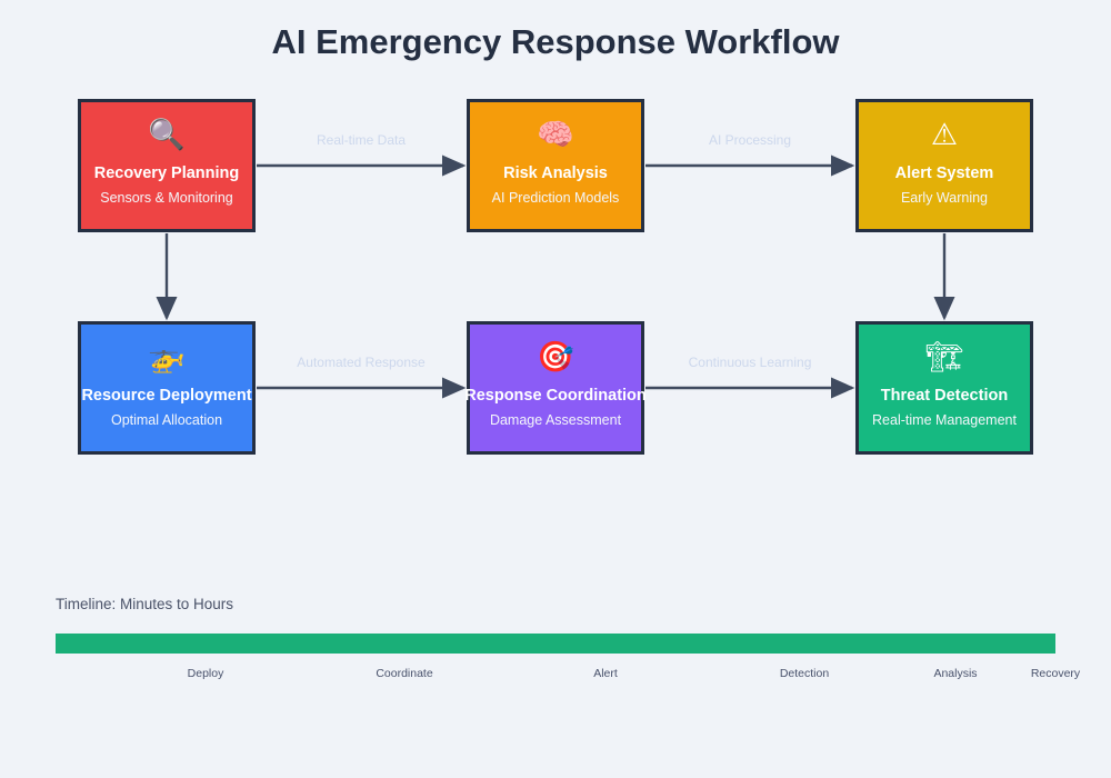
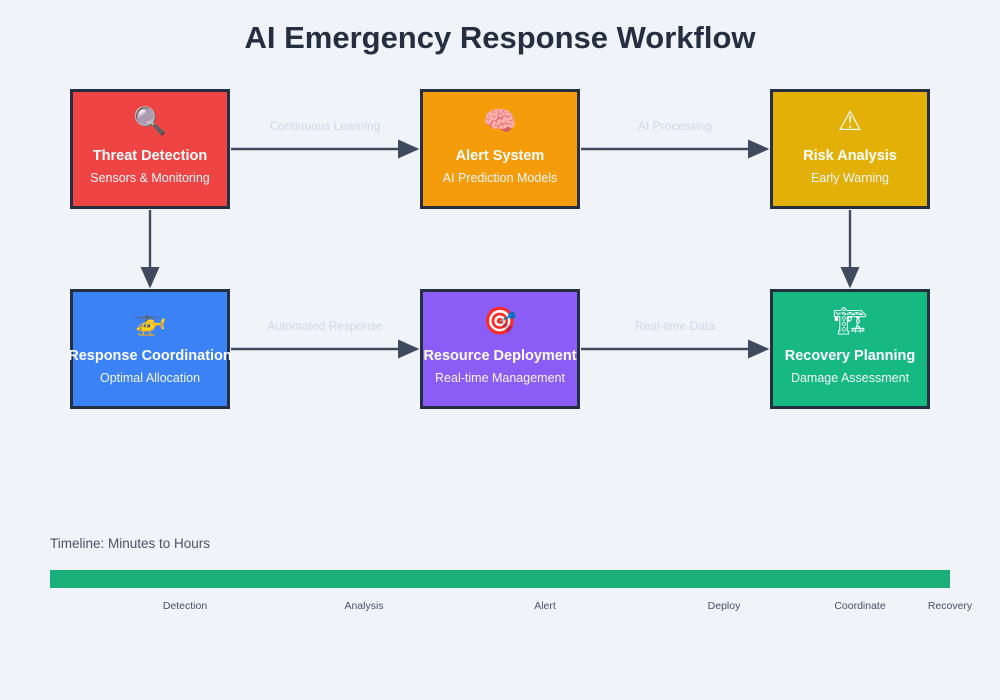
  AI Emergency Response Workflow
  🔍
- Recovery Planning
+ Threat Detection
  Sensors & Monitoring
  🧠
- Risk Analysis
+ Alert System
  AI Prediction Models
  ⚠
- Alert System
+ Risk Analysis
  Early Warning
  🚁
- Resource Deployment
+ Response Coordination
  Optimal Allocation
  🎯
- Response Coordination
+ Resource Deployment
- Damage Assessment
+ Real-time Management
  🏗
- Threat Detection
+ Recovery Planning
- Real-time Management
+ Damage Assessment
- Real-time Data
+ Continuous Learning
  AI Processing
  Automated Response
- Continuous Learning
+ Real-time Data
  Timeline: Minutes to Hours
- Deploy
+ Detection
- Coordinate
+ Analysis
  Alert
- Detection
+ Deploy
- Analysis
+ Coordinate
  Recovery
